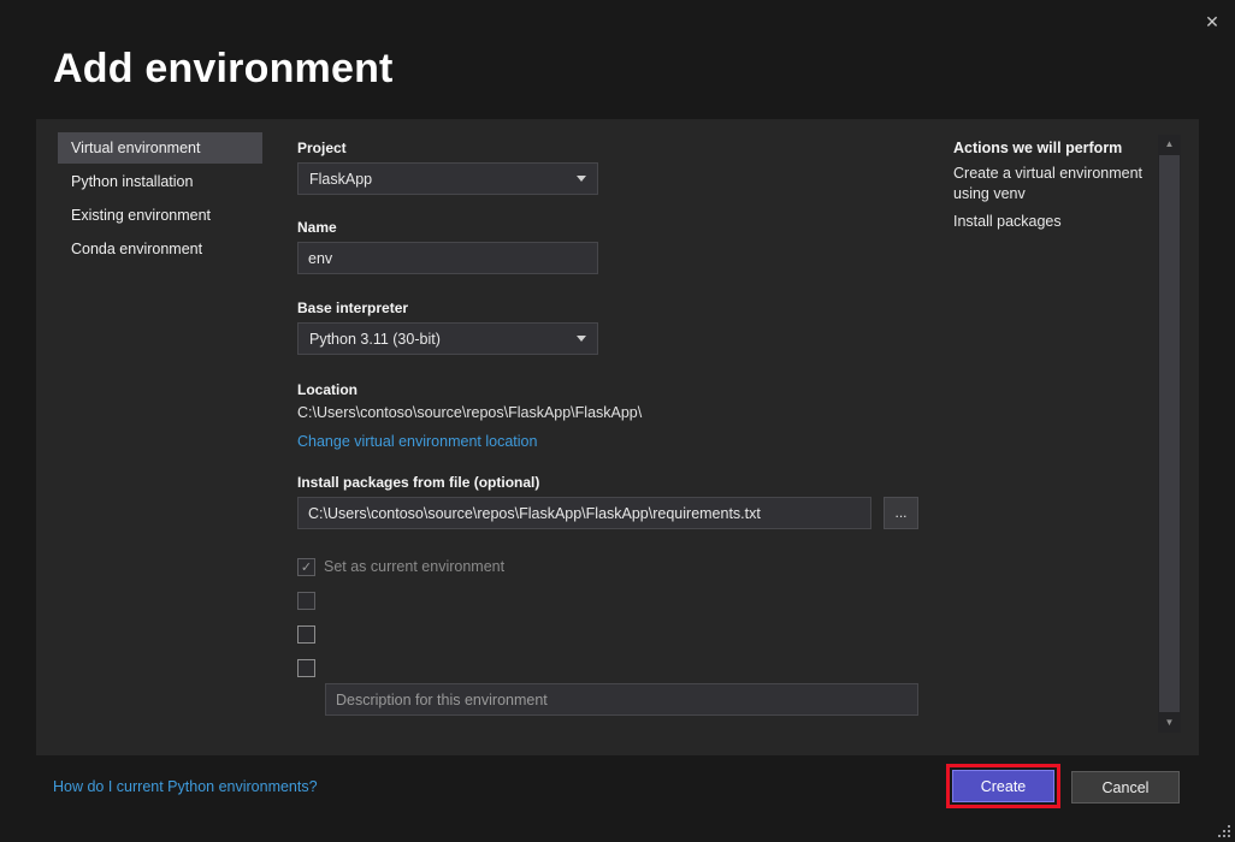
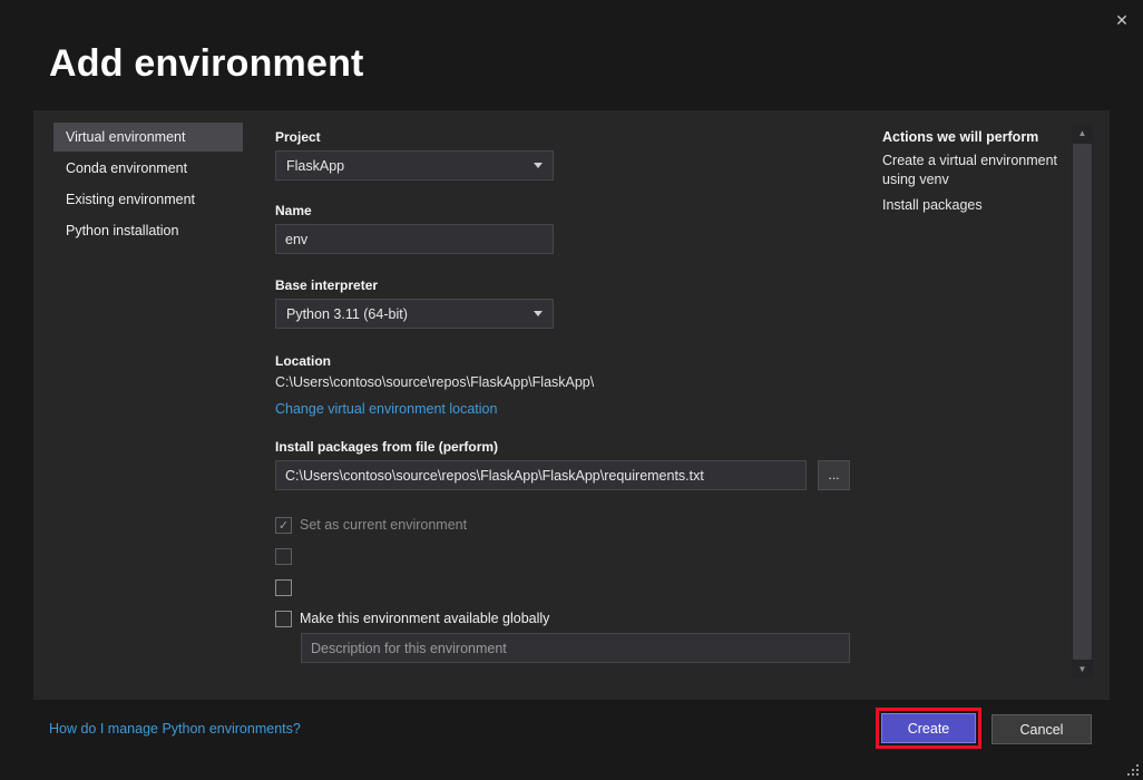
  Add environment
  ✕
  Virtual environment
- Python installation
+ Conda environment
  Existing environment
- Conda environment
+ Python installation
  Project
  FlaskApp
  Name
  env
  Base interpreter
- Python 3.11 (30-bit)
+ Python 3.11 (64-bit)
  Location
  C:\Users\contoso\source\repos\FlaskApp\FlaskApp\
  Change virtual environment location
- Install packages from file (optional)
+ Install packages from file (perform)
  C:\Users\contoso\source\repos\FlaskApp\FlaskApp\requirements.txt
  ...
  ✓
  Set as current environment
+ Make this environment available globally
  Description for this environment
  Actions we will perform
  Create a virtual environment using venv
  Install packages
  ▲
  ▼
- How do I current Python environments?
+ How do I manage Python environments?
  Create
  Cancel
